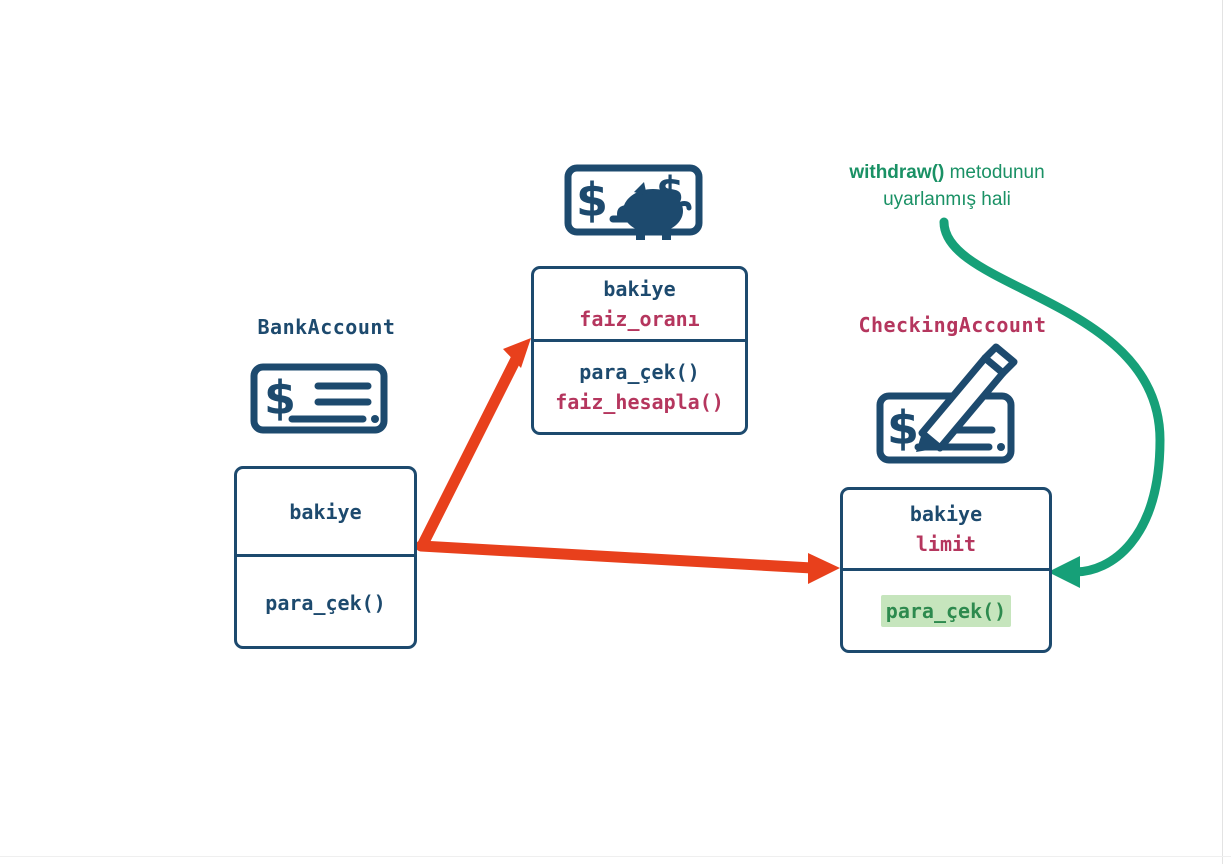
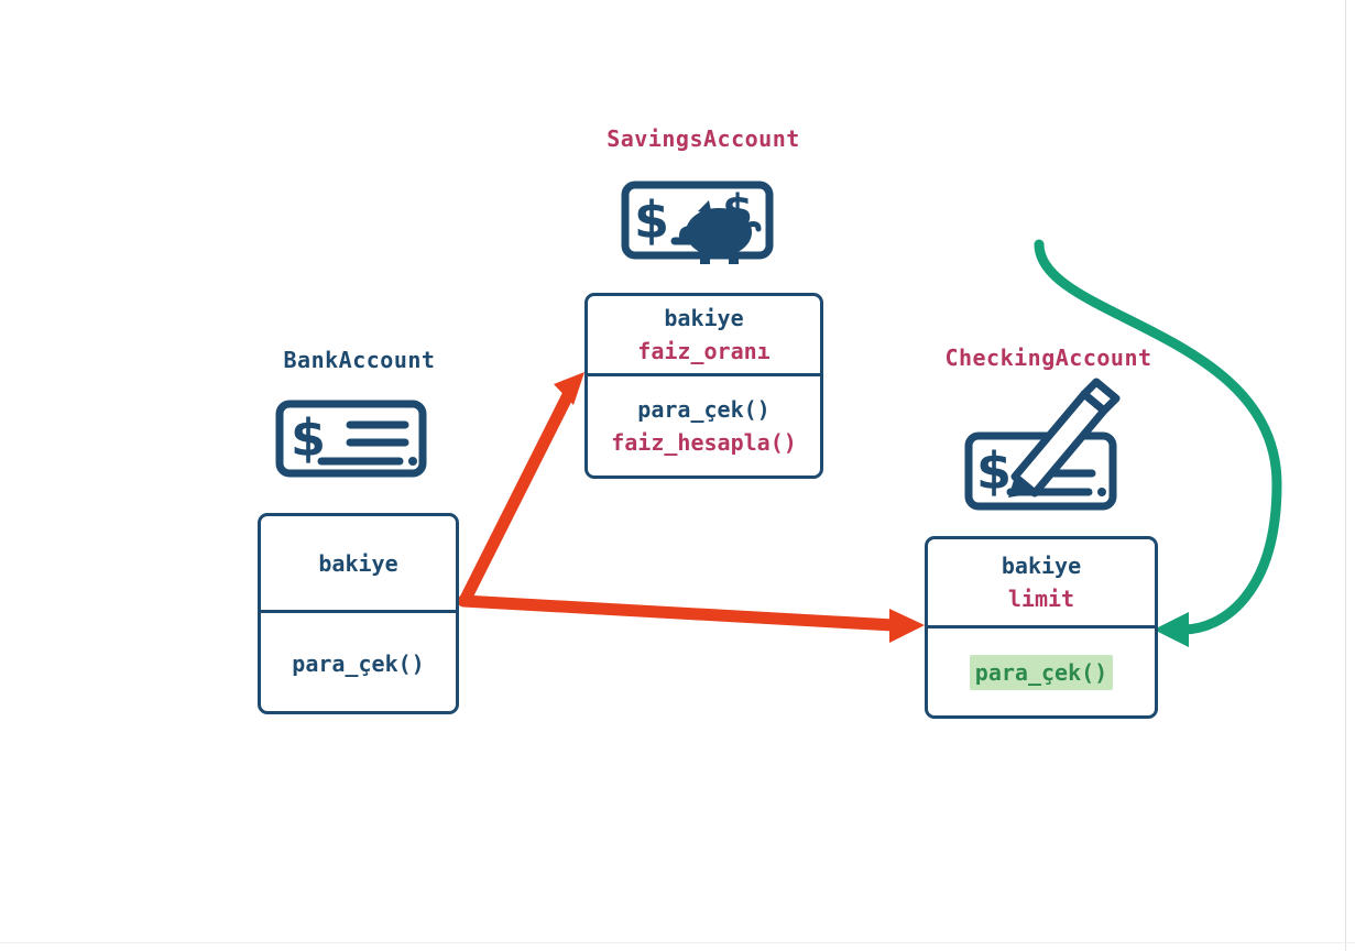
  $
  $
  $
  $
  BankAccount
+ SavingsAccount
  CheckingAccount
  bakiye
  para_çek()
  bakiye
  faiz_oranı
  para_çek()
  faiz_hesapla()
  bakiye
  limit
  para_çek()
- withdraw() metodunun
- uyarlanmış hali
